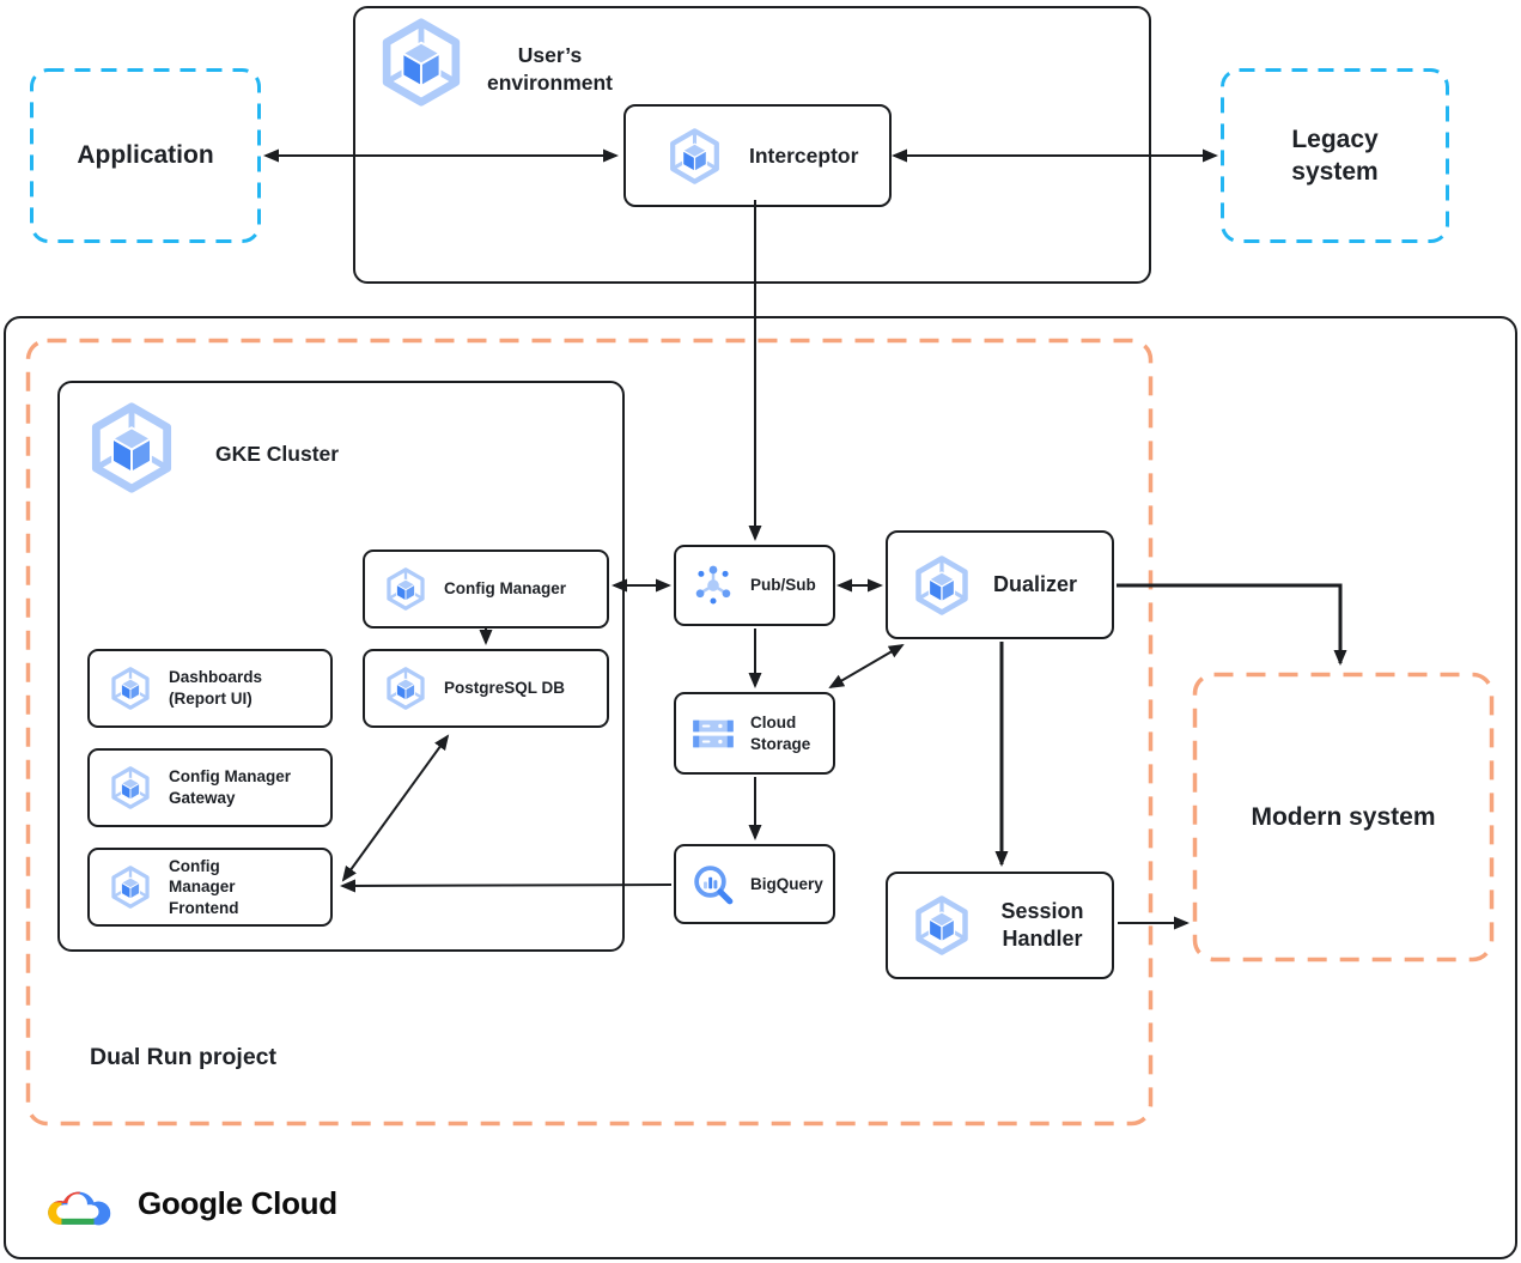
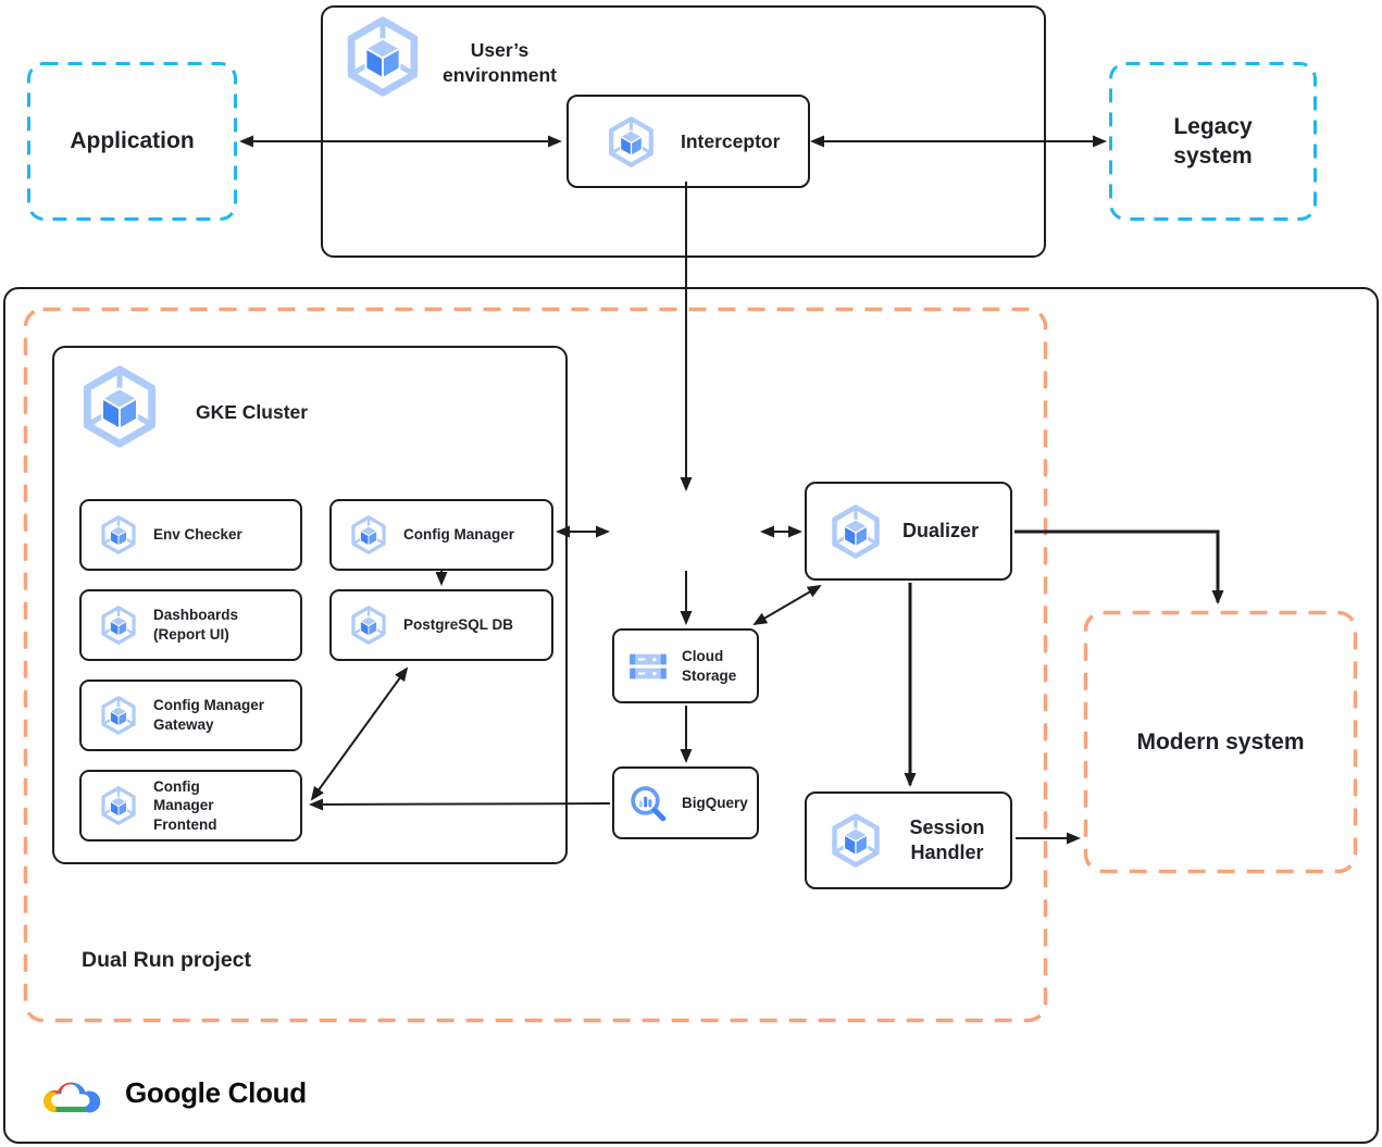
  User’s environment
  Interceptor
  Application
  Legacy system
  Dual Run project
  GKE Cluster
+ Env Checker
  Config Manager
  Dashboards (Report UI)
  PostgreSQL DB
  Config Manager Gateway
  Config Manager Frontend
- Pub/Sub
  Cloud Storage
  BigQuery
  Dualizer
  Session Handler
  Modern system
  Google Cloud
